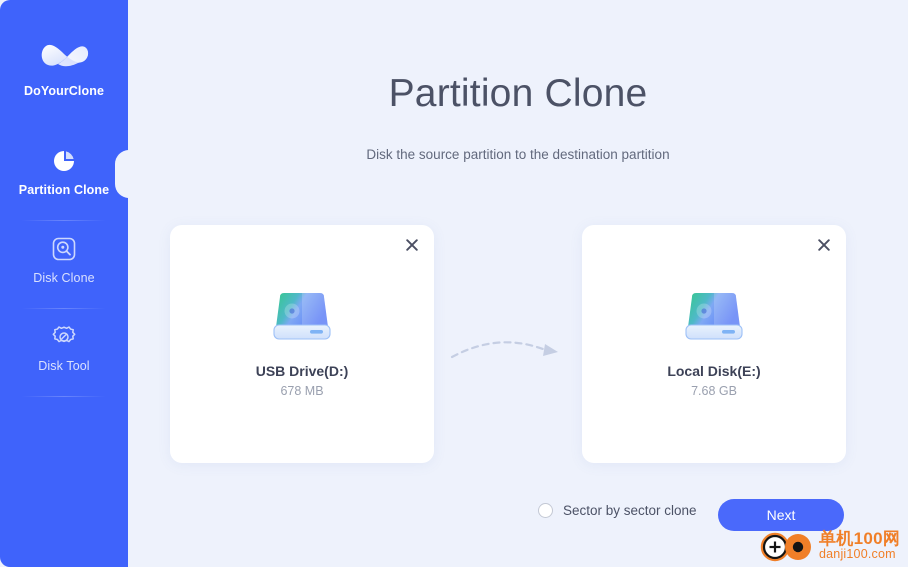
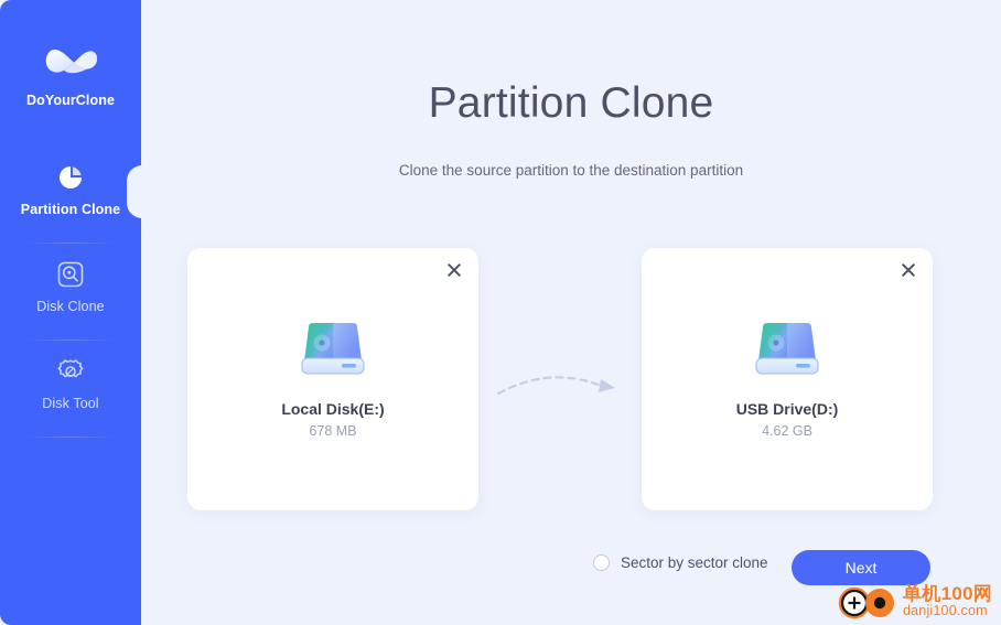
  DoYourClone
  Partition Clone
  Disk Clone
  Disk Tool
  Partition Clone
- Disk the source partition to the destination partition
+ Clone the source partition to the destination partition
- USB Drive(D:)
+ Local Disk(E:)
  678 MB
- Local Disk(E:)
+ USB Drive(D:)
- 7.68 GB
+ 4.62 GB
  Sector by sector clone
  Next
  单机100网
  danji100.com
